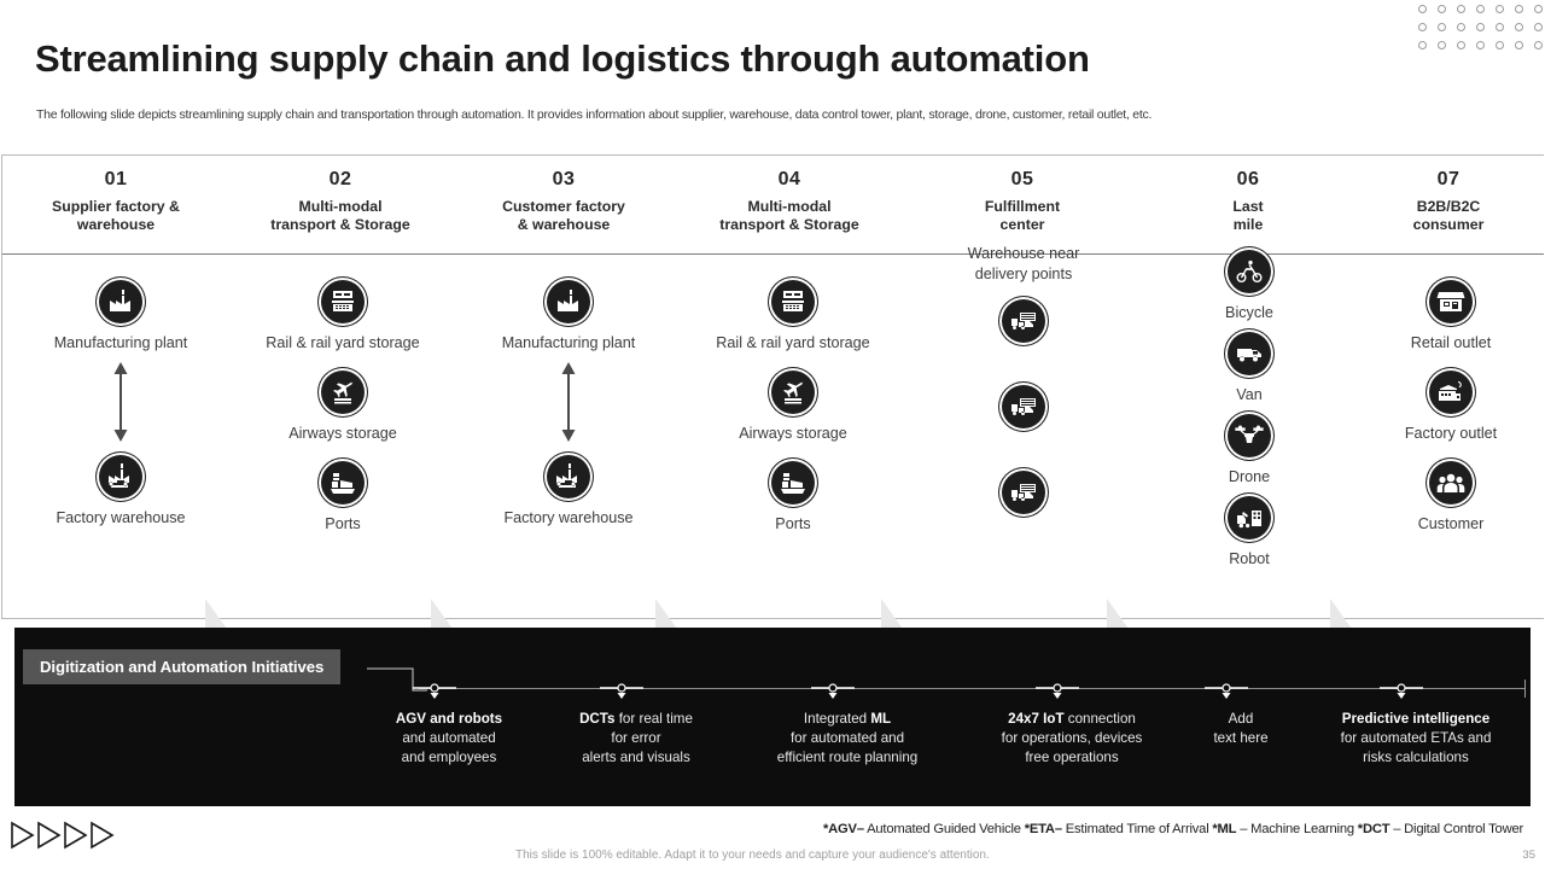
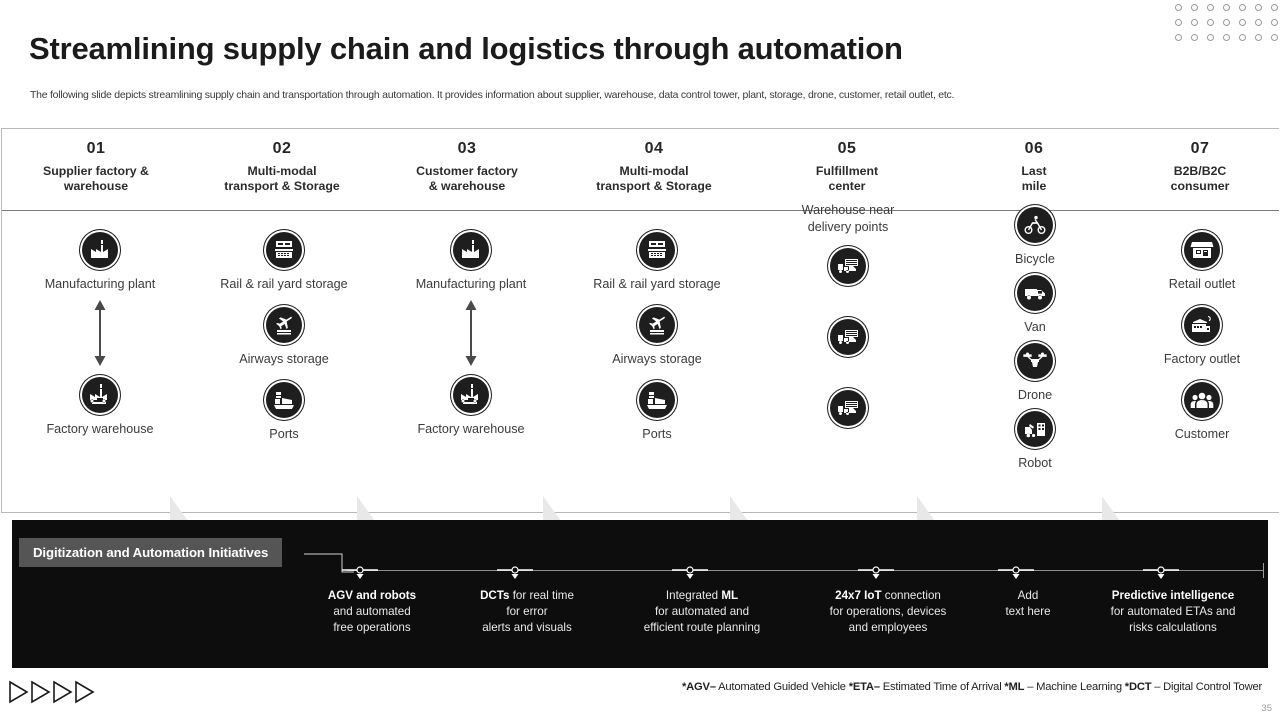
  Streamlining supply chain and logistics through automation
  The following slide depicts streamlining supply chain and transportation through automation. It provides information about supplier, warehouse, data control tower, plant, storage, drone, customer, retail outlet, etc.
  01
  Supplier factory &
  warehouse
  02
  Multi-modal
  transport & Storage
  03
  Customer factory
  & warehouse
  04
  Multi-modal
  transport & Storage
  05
  Fulfillment
  center
  06
  Last
  mile
  07
  B2B/B2C
  consumer
  Manufacturing plant
  Factory warehouse
  Rail & rail yard storage
  Airways storage
  Ports
  Manufacturing plant
  Factory warehouse
  Rail & rail yard storage
  Airways storage
  Ports
  Warehouse near
  delivery points
  Bicycle
  Van
  Drone
  Robot
  Retail outlet
  Factory outlet
  Customer
  Digitization and Automation Initiatives
  AGV and robots
  and automated
- and employees
+ free operations
  DCTs for real time
  for error
  alerts and visuals
  Integrated ML
  for automated and
  efficient route planning
  24x7 IoT connection
  for operations, devices
- free operations
+ and employees
  Add
  text here
  Predictive intelligence
  for automated ETAs and
  risks calculations
  *AGV– Automated Guided Vehicle *ETA– Estimated Time of Arrival *ML – Machine Learning *DCT – Digital Control Tower
- This slide is 100% editable. Adapt it to your needs and capture your audience's attention.
  35
